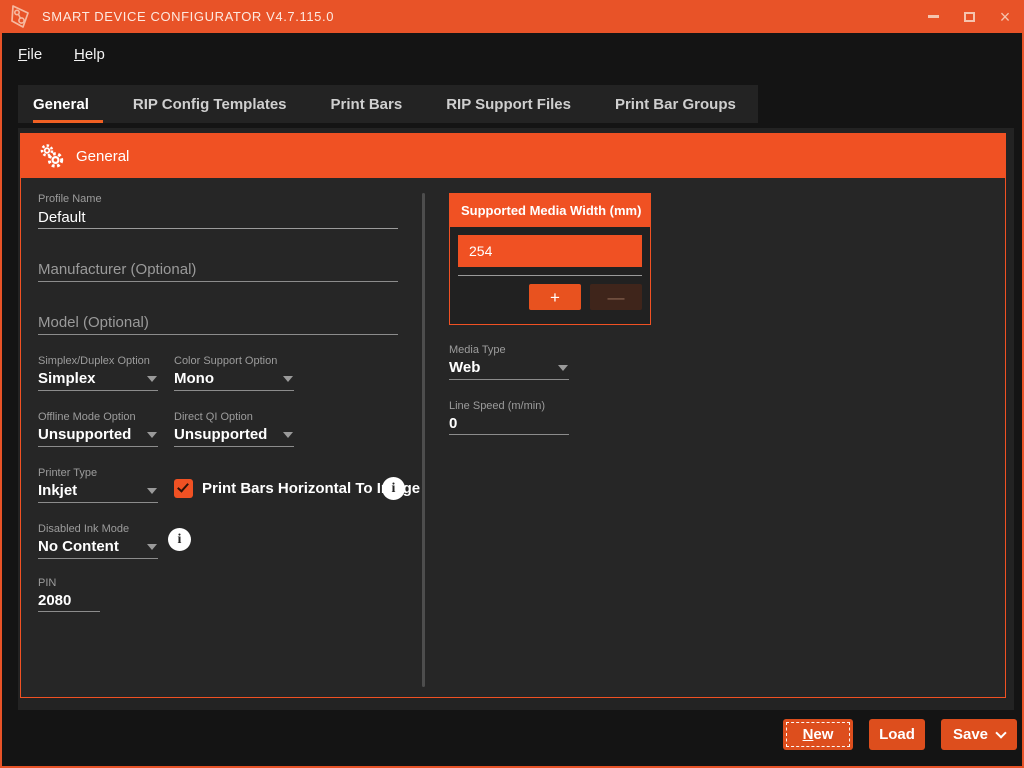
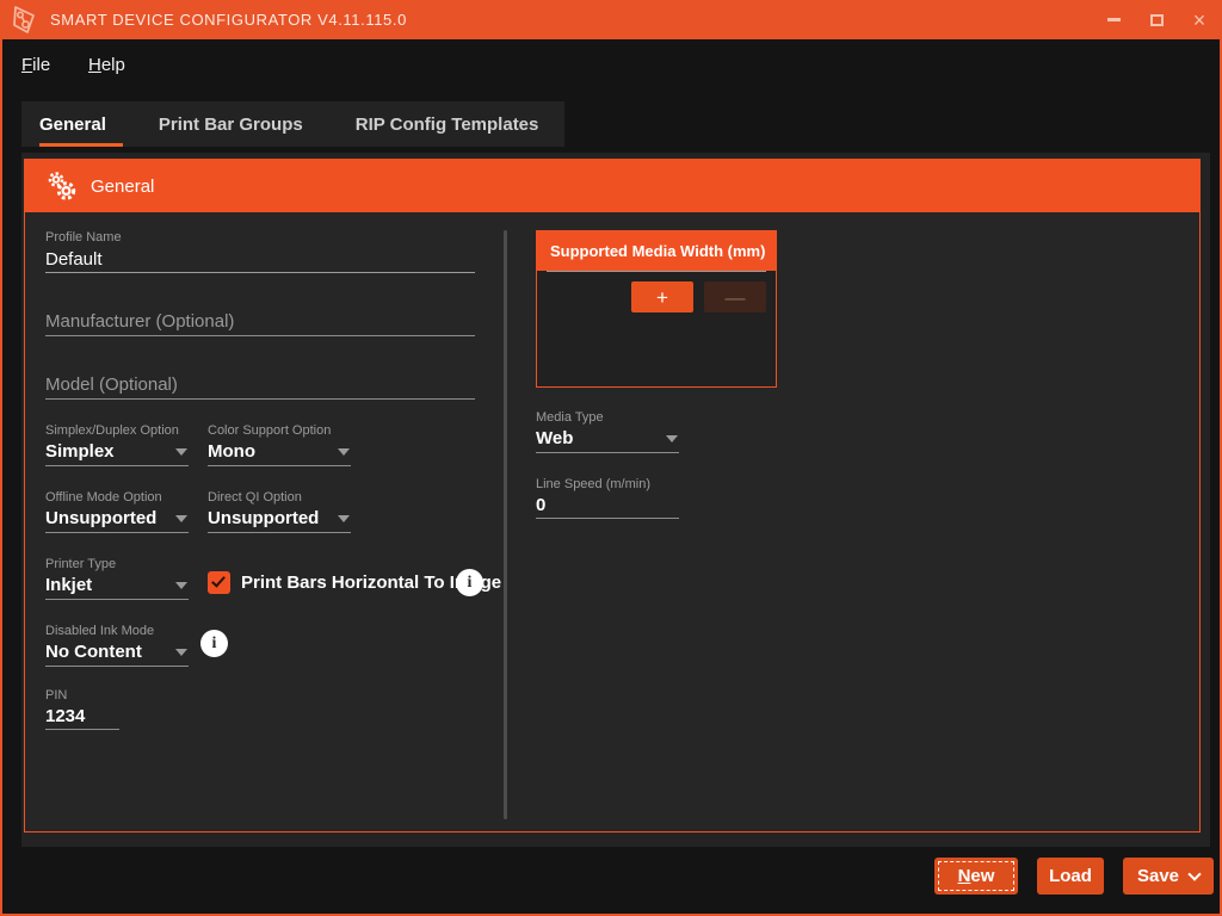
- SMART DEVICE CONFIGURATOR V4.7.115.0
+ SMART DEVICE CONFIGURATOR V4.11.115.0
  ×
  File
  Help
  General
- RIP Config Templates
+ Print Bar Groups
- Print Bars
- RIP Support Files
- Print Bar Groups
+ RIP Config Templates
  General
  Profile Name
  Default
  Manufacturer (Optional)
  Model (Optional)
  Simplex/Duplex Option
  Simplex
  Color Support Option
  Mono
  Offline Mode Option
  Unsupported
  Direct QI Option
  Unsupported
  Printer Type
  Inkjet
  Print Bars Horizontal To Ige
  i
  Disabled Ink Mode
  No Content
  i
  PIN
- 2080
+ 1234
  Supported Media Width (mm)
- 254
  +
  —
  Media Type
  Web
  Line Speed (m/min)
  0
  New
  Load
  Save
